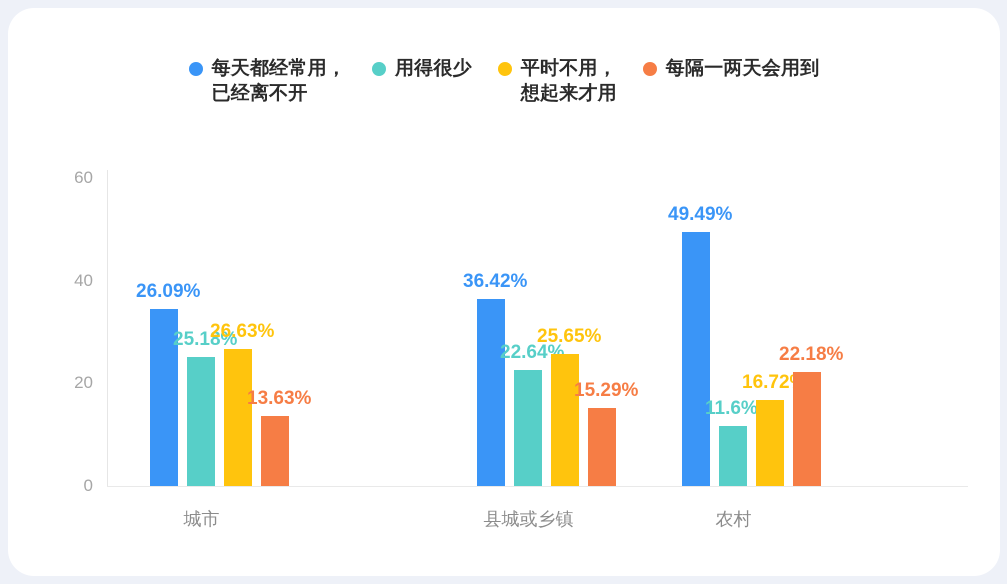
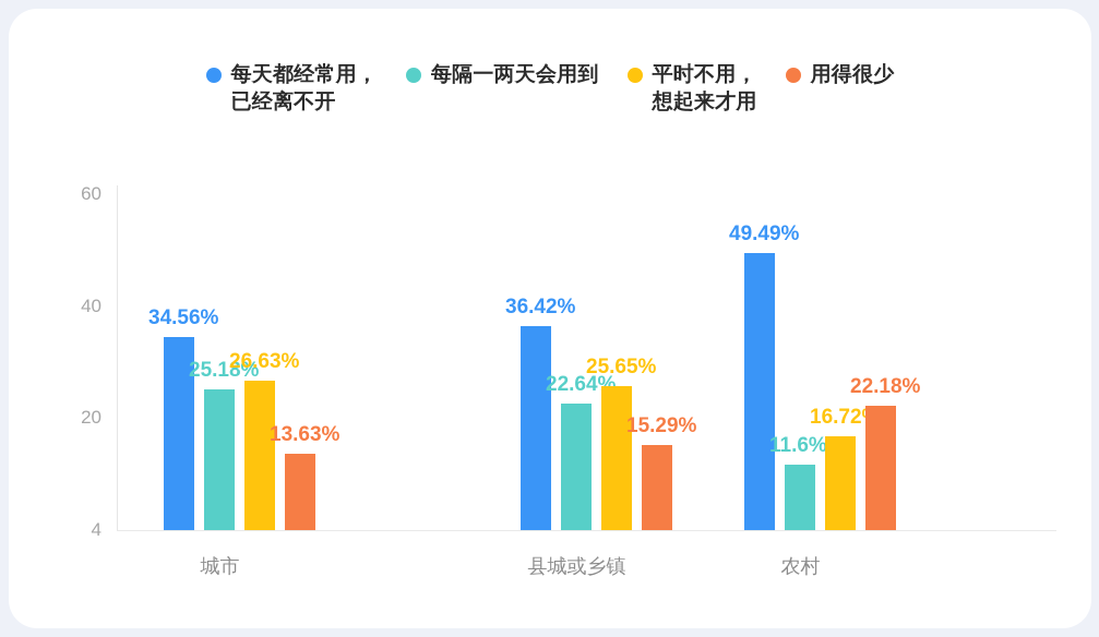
  每天都经常用，
  已经离不开
- 用得很少
+ 每隔一两天会用到
  平时不用，
  想起来才用
- 每隔一两天会用到
+ 用得很少
- 0
+ 4
  20
  40
  60
- 26.09%
+ 34.56%
  25.18%
  26.63%
  13.63%
  城市
  36.42%
  22.64%
  25.65%
  15.29%
  县城或乡镇
  49.49%
  11.6%
  16.72
  22.18%
  农村
